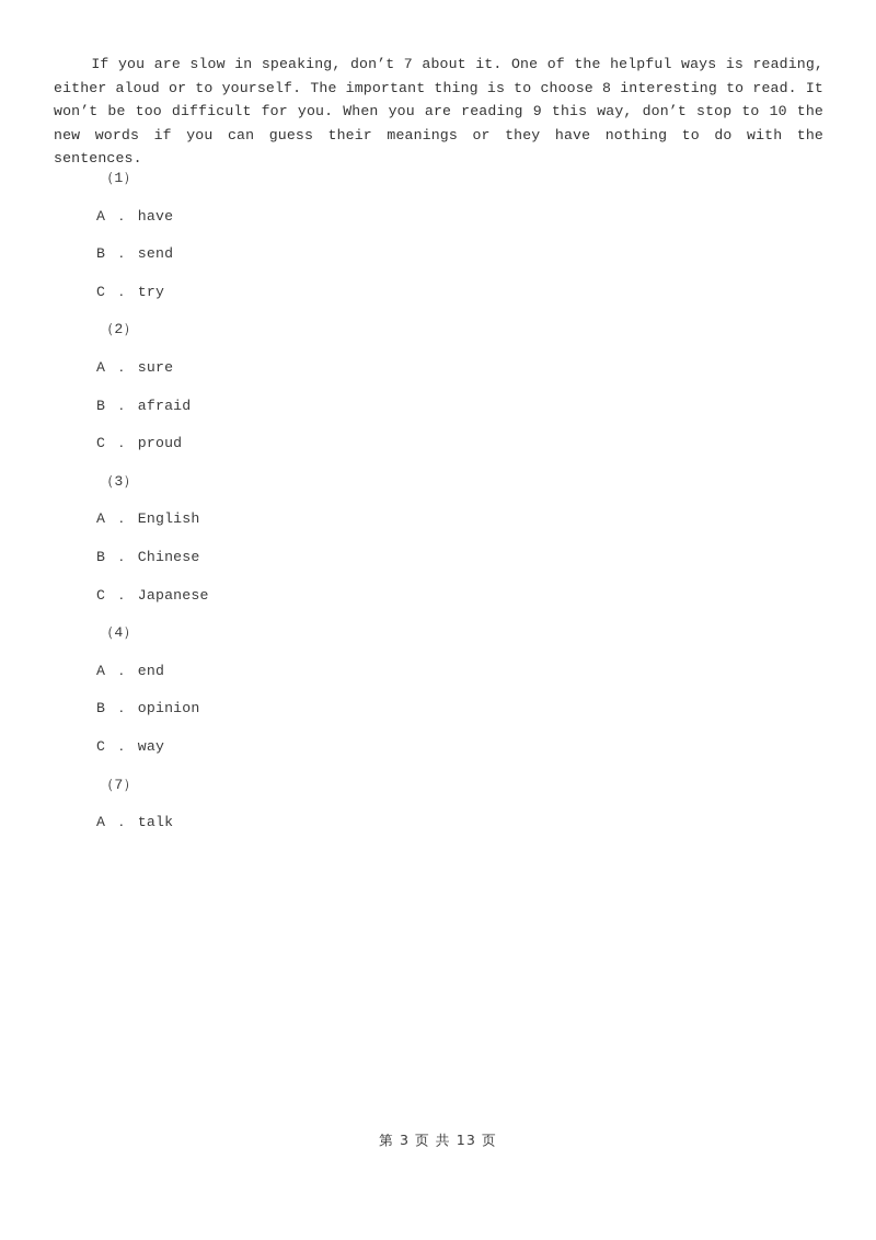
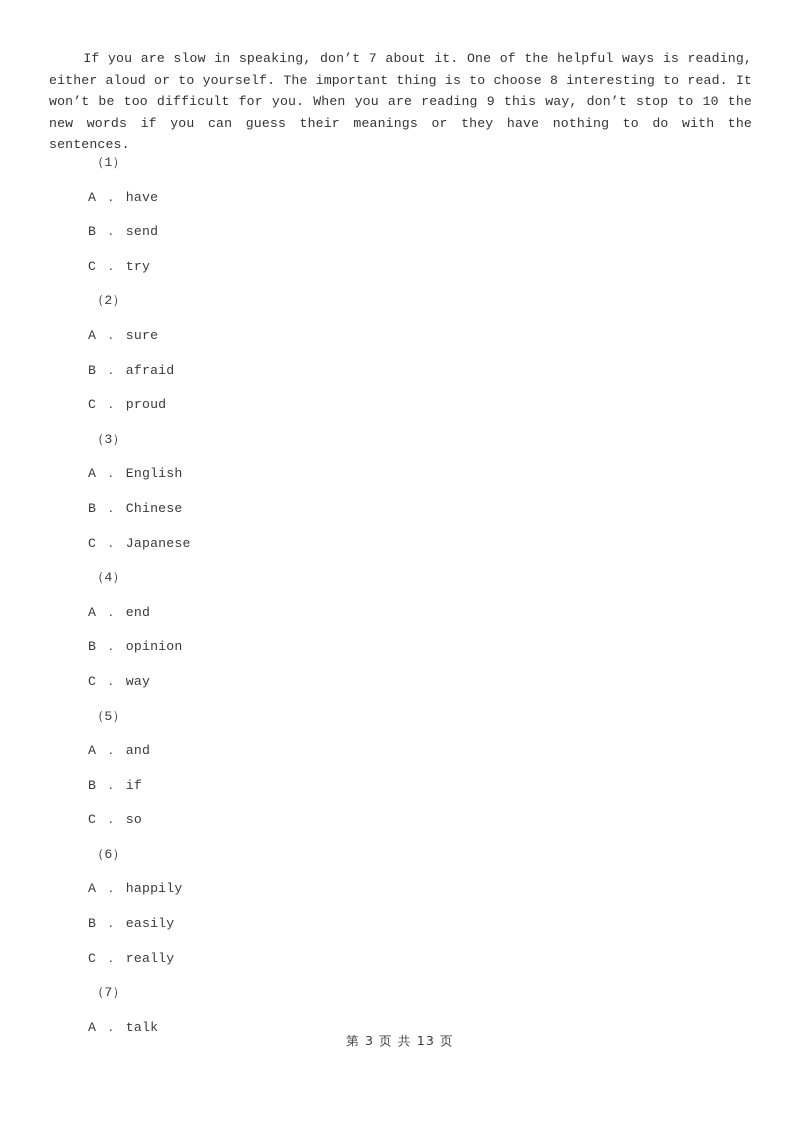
  If you are slow in speaking, don’t 7 about it. One of the helpful ways is reading, either aloud or to yourself. The important thing is to choose 8 interesting to read. It won’t be too difficult for you. When you are reading 9 this way, don’t stop to 10 the new words if you can guess their meanings or they have nothing to do with the sentences.
  （1）
  A ． have
  B ． send
  C ． try
  （2）
  A ． sure
  B ． afraid
  C ． proud
  （3）
  A ． English
  B ． Chinese
  C ． Japanese
  （4）
  A ． end
  B ． opinion
  C ． way
+ （5）
+ A ． and
+ B ． if
+ C ． so
+ （6）
+ A ． happily
+ B ． easily
+ C ． really
  （7）
  A ． talk
  第 3 页 共 13 页
